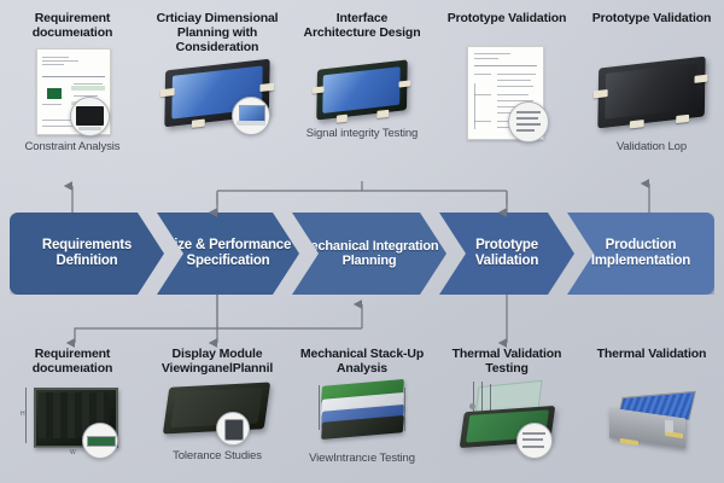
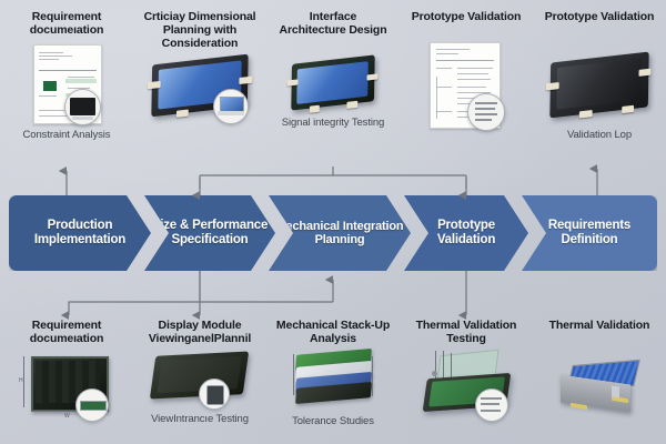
  Requirement documeıation
  Constraint Analysis
  Crticiay Dimensional Planning with Consideration
  Interface Architecture Design
  Signal integrity Testing
  Prototype Validation
  Prototype Validation
  Validation Lop
- Requirements Definition
+ Production Implementation
  ze & Performance Specification
  echanical Integration Planning
  Prototype Validation
- Production Implementation
+ Requirements Definition
  Requirement documeıation
  Display Module ViewinganelPlannil
- Tolerance Studies
+ ViewIntrancıe Testing
  Mechanical Stack-Up Analysis
- ViewIntrancıe Testing
+ Tolerance Studies
  Thermal Validation Testing
  Thermal Validation
